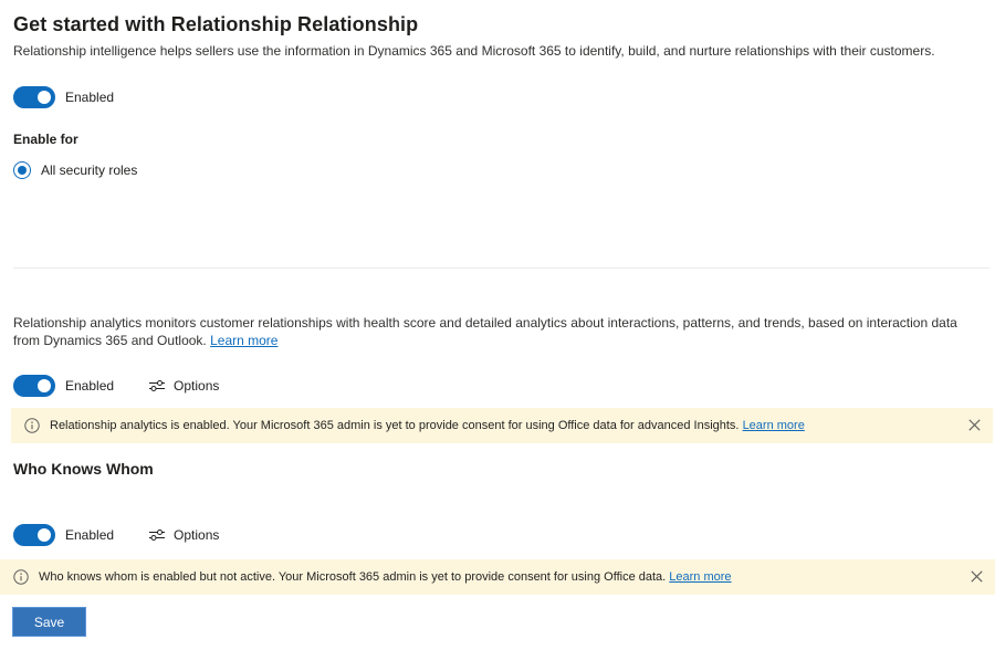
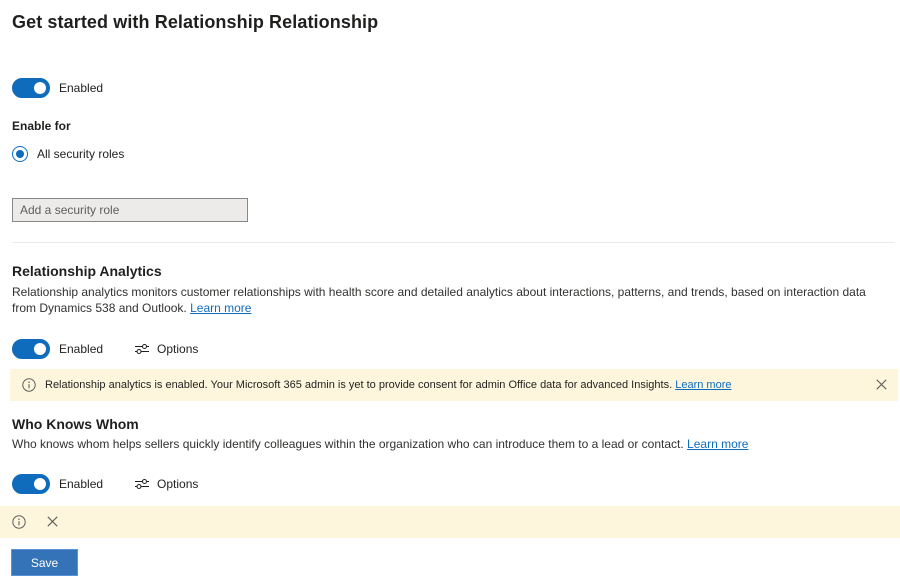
  Get started with Relationship Relationship
- Relationship intelligence helps sellers use the information in Dynamics 365 and Microsoft 365 to identify, build, and nurture relationships with their customers.
  Enabled
  Enable for
  All security roles
+ Add a security role
+ Relationship Analytics
- Relationship analytics monitors customer relationships with health score and detailed analytics about interactions, patterns, and trends, based on interaction data from Dynamics 365 and Outlook. Learn more
+ Relationship analytics monitors customer relationships with health score and detailed analytics about interactions, patterns, and trends, based on interaction data from Dynamics 538 and Outlook. Learn more
  Enabled
  Options
- Relationship analytics is enabled. Your Microsoft 365 admin is yet to provide consent for using Office data for advanced Insights. Learn more
+ Relationship analytics is enabled. Your Microsoft 365 admin is yet to provide consent for admin Office data for advanced Insights. Learn more
  Who Knows Whom
+ Who knows whom helps sellers quickly identify colleagues within the organization who can introduce them to a lead or contact. Learn more
  Enabled
  Options
- Who knows whom is enabled but not active. Your Microsoft 365 admin is yet to provide consent for using Office data. Learn more
  Save
